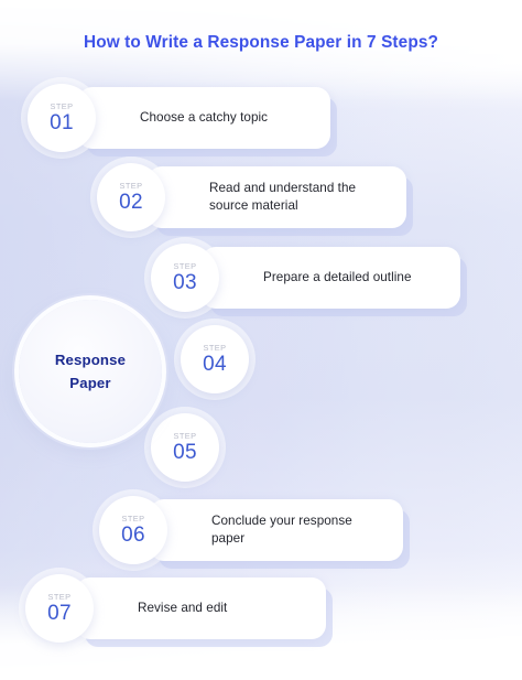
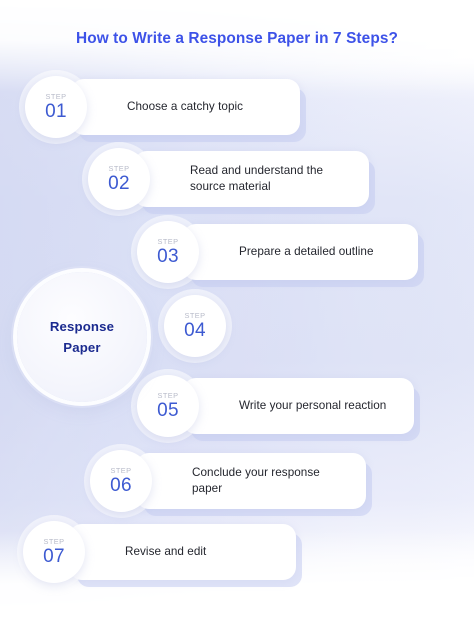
  How to Write a Response Paper in 7 Steps?
  Response
  Paper
  Choose a catchy topic
  STEP
  01
  Read and understand the source material
  STEP
  02
  Prepare a detailed outline
  STEP
  03
  STEP
  04
+ Write your personal reaction
  STEP
  05
  Conclude your response paper
  STEP
  06
  Revise and edit
  STEP
  07
